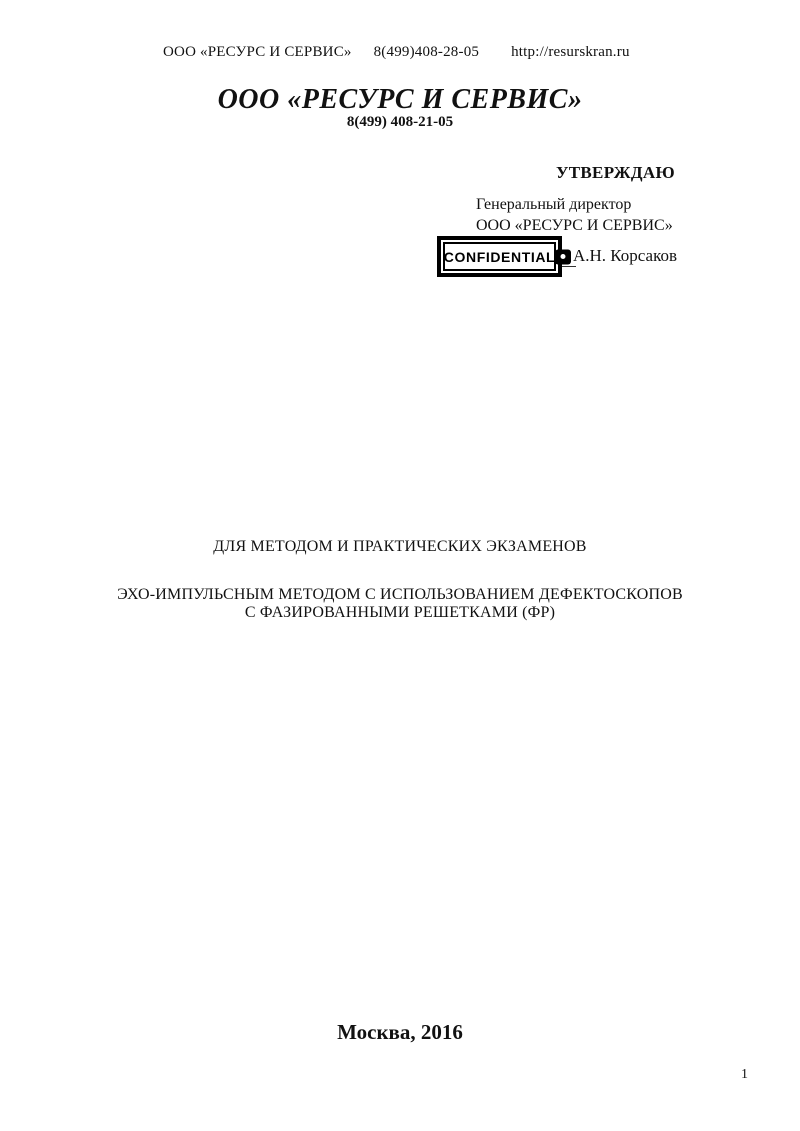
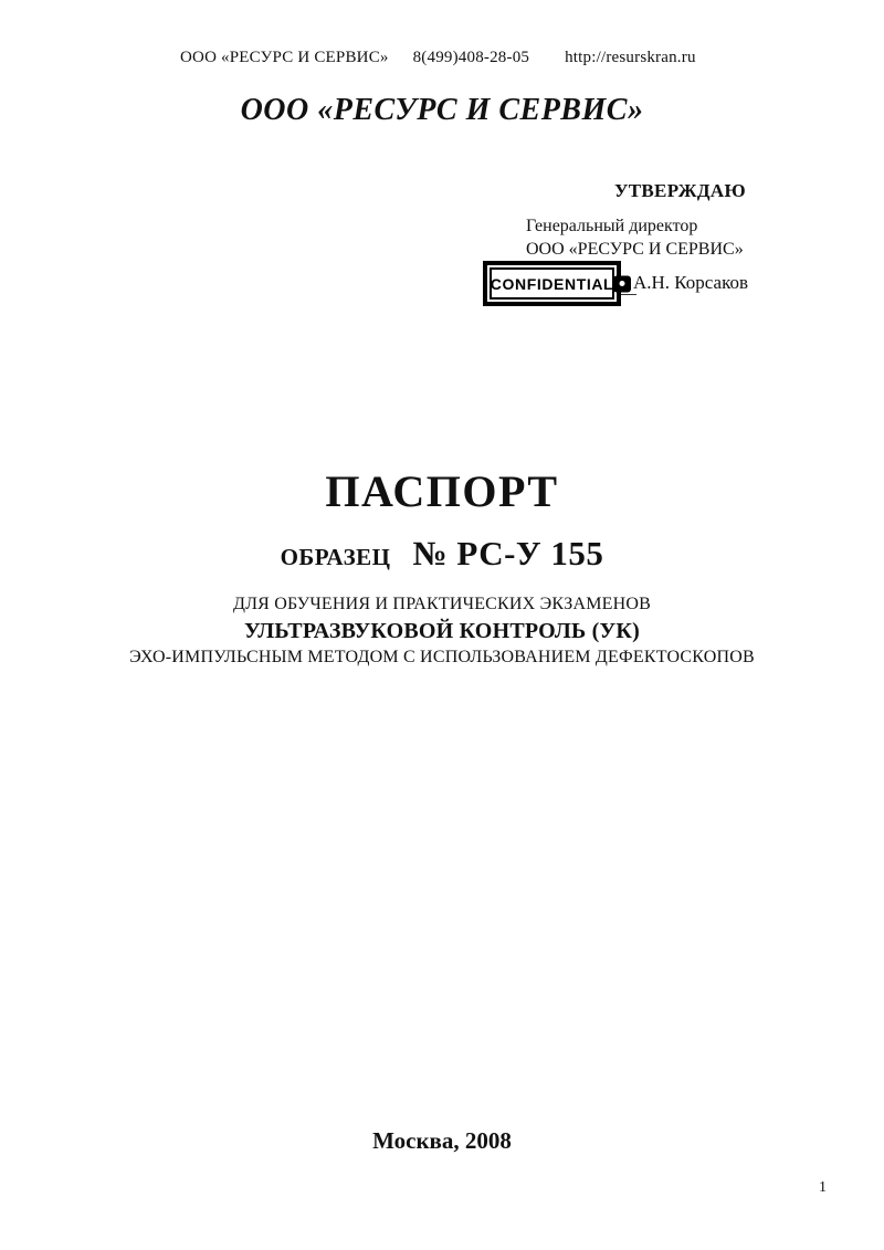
  ООО «РЕСУРС И СЕРВИС» 8(499)408-28-05 http://resurskran.ru
  ООО «РЕСУРС И СЕРВИС»
- 8(499) 408-21-05
  УТВЕРЖДАЮ
  Генеральный директор
  ООО «РЕСУРС И СЕРВИС»
  CONFIDENTIAL
  А.Н. Корсаков
+ ПАСПОРТ
+ ОБРАЗЕЦ
+ № РС-У 155
- ДЛЯ МЕТОДОМ И ПРАКТИЧЕСКИХ ЭКЗАМЕНОВ
+ ДЛЯ ОБУЧЕНИЯ И ПРАКТИЧЕСКИХ ЭКЗАМЕНОВ
+ УЛЬТРАЗВУКОВОЙ КОНТРОЛЬ (УК)
  ЭХО-ИМПУЛЬСНЫМ МЕТОДОМ С ИСПОЛЬЗОВАНИЕМ ДЕФЕКТОСКОПОВ
- С ФАЗИРОВАННЫМИ РЕШЕТКАМИ (ФР)
- Москва, 2016
+ Москва, 2008
  1
